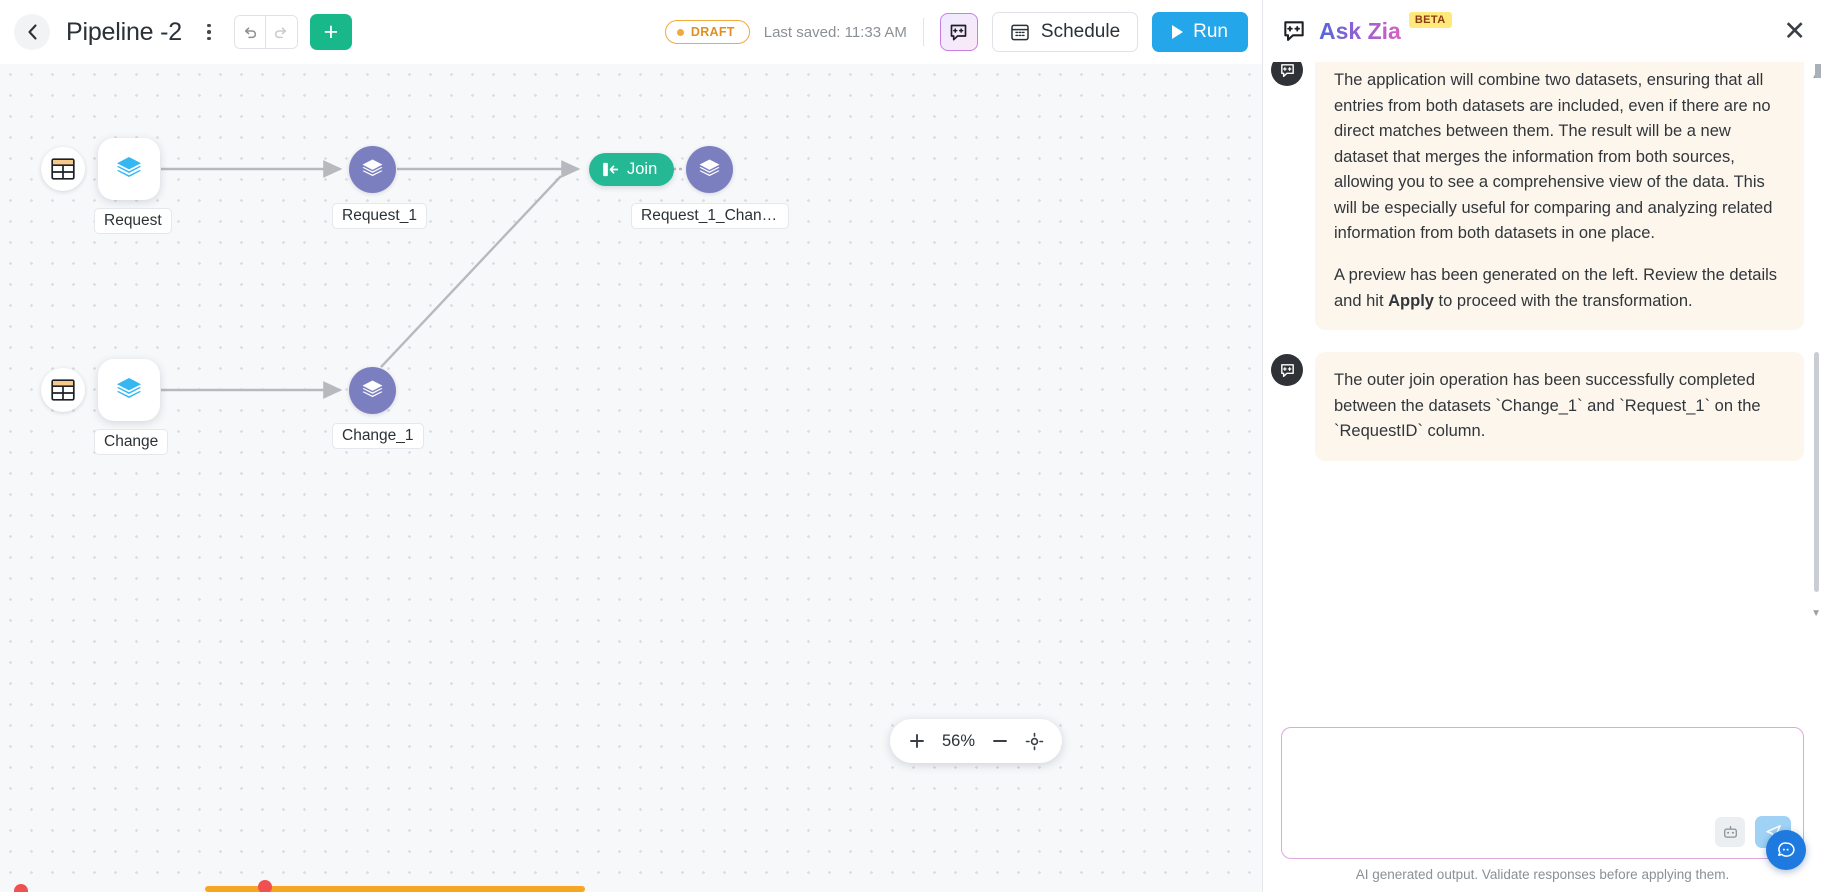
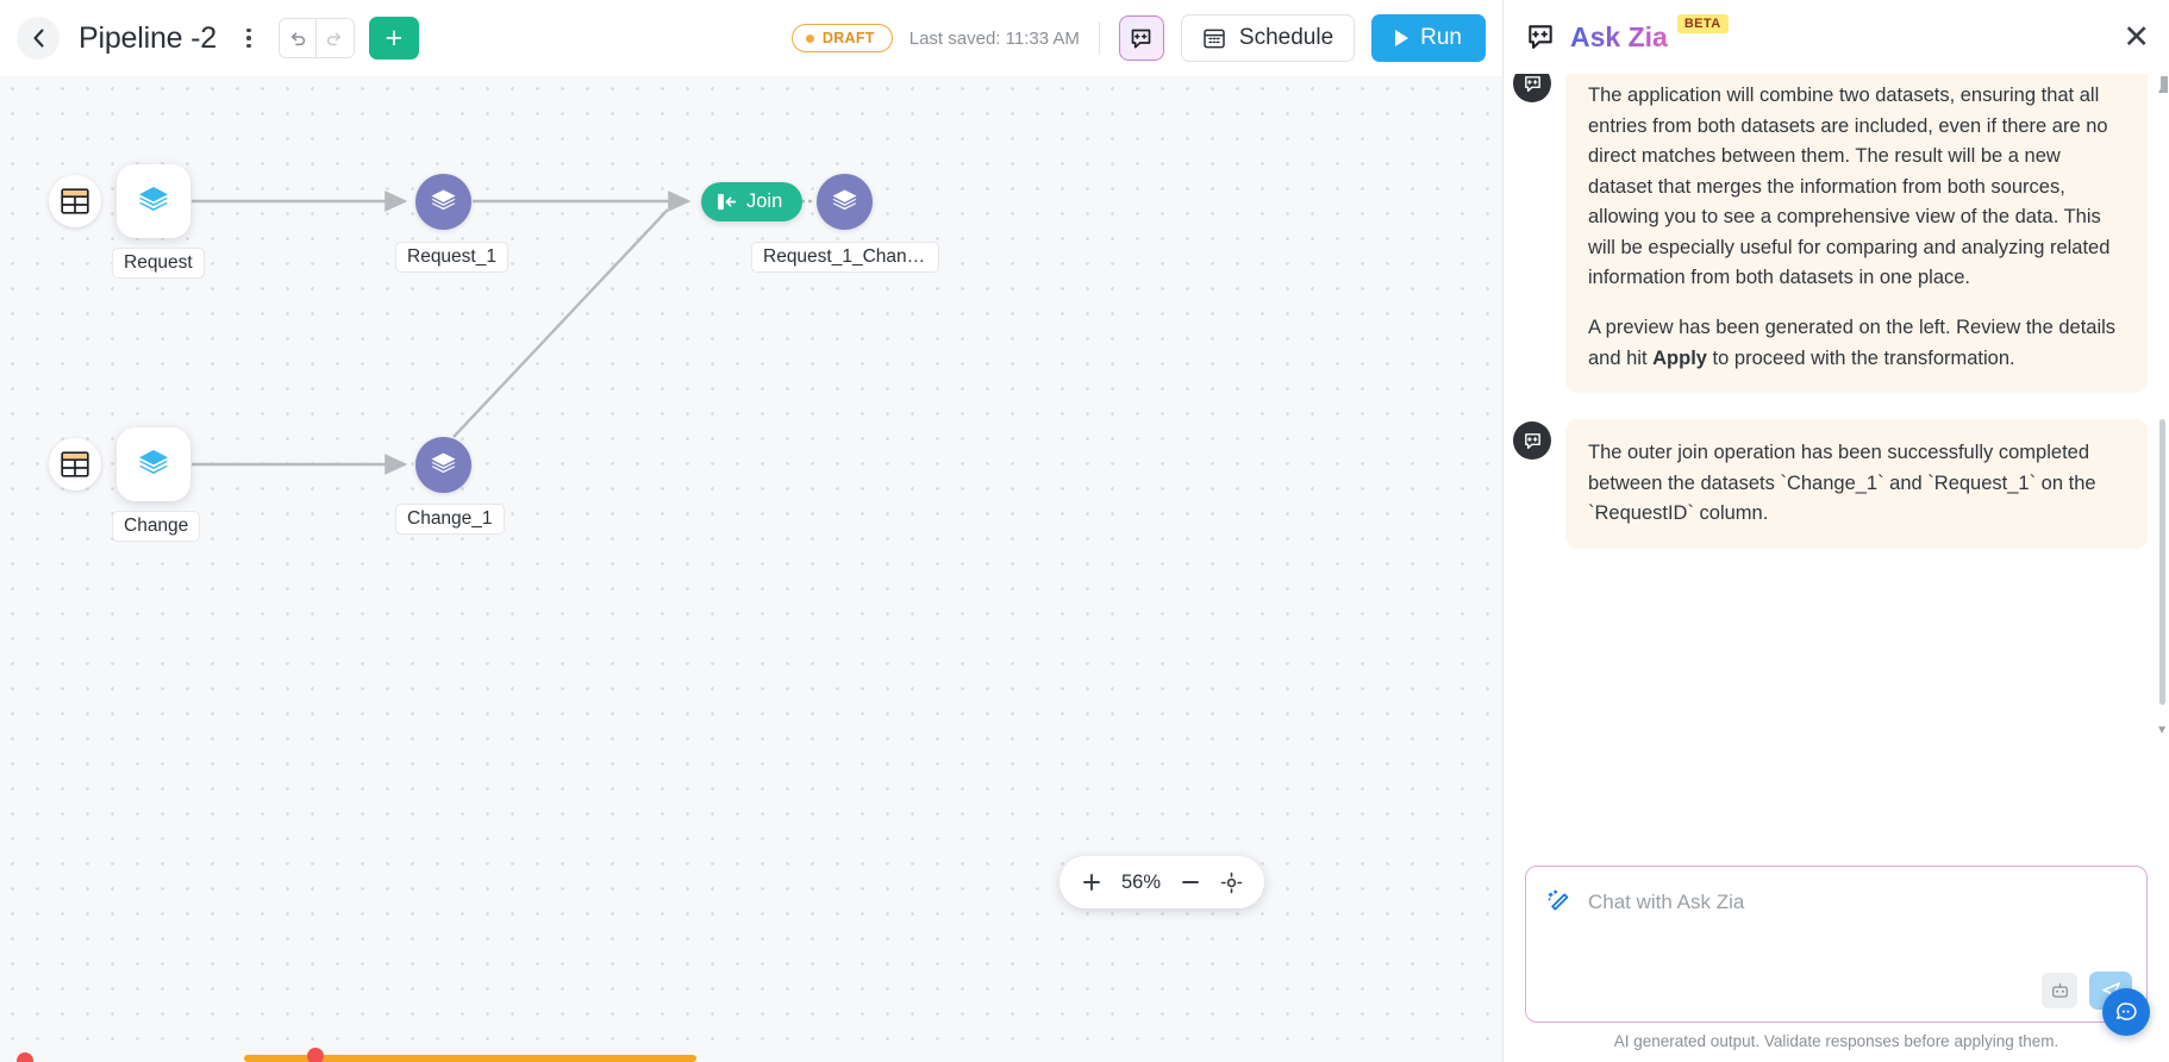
  Pipeline -2
  +
  DRAFT
  Last saved: 11:33 AM
  Schedule
  Run
  Request
  Request_1
  Join
  Request_1_Chang…
  Change
  Change_1
  56%
  Ask Zia
  BETA
  ✕
  The application will combine two datasets, ensuring that all entries from both datasets are included, even if there are no direct matches between them. The result will be a new dataset that merges the information from both sources, allowing you to see a comprehensive view of the data. This will be especially useful for comparing and analyzing related information from both datasets in one place.
  A preview has been generated on the left. Review the details and hit Apply to proceed with the transformation.
  The outer join operation has been successfully completed between the datasets `Change_1` and `Request_1` on the `RequestID` column.
  ▼
+ Chat with Ask Zia
  AI generated output. Validate responses before applying them.
